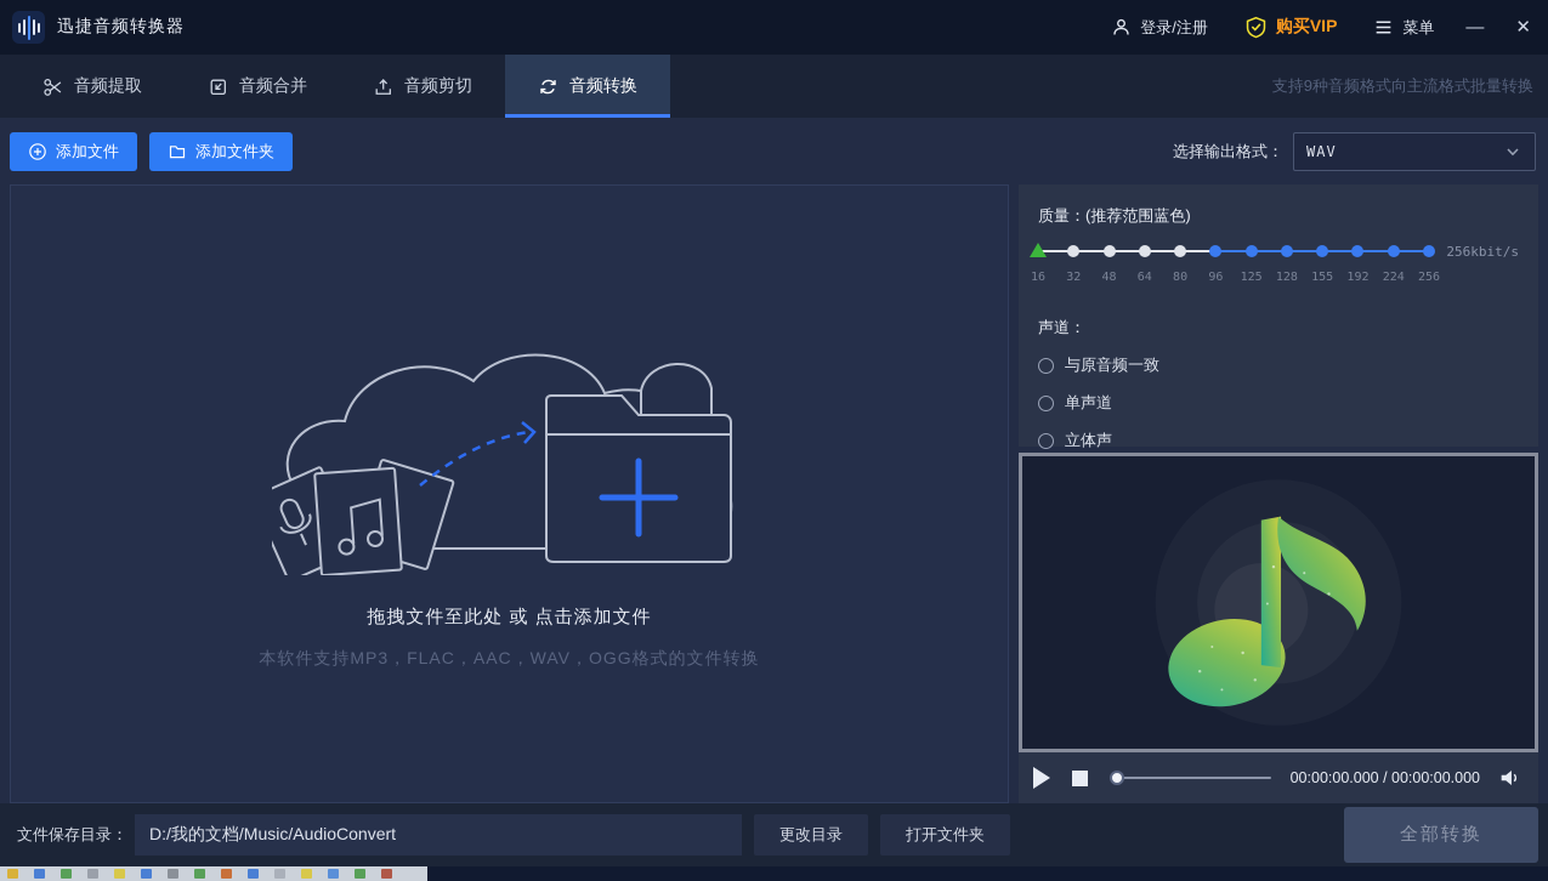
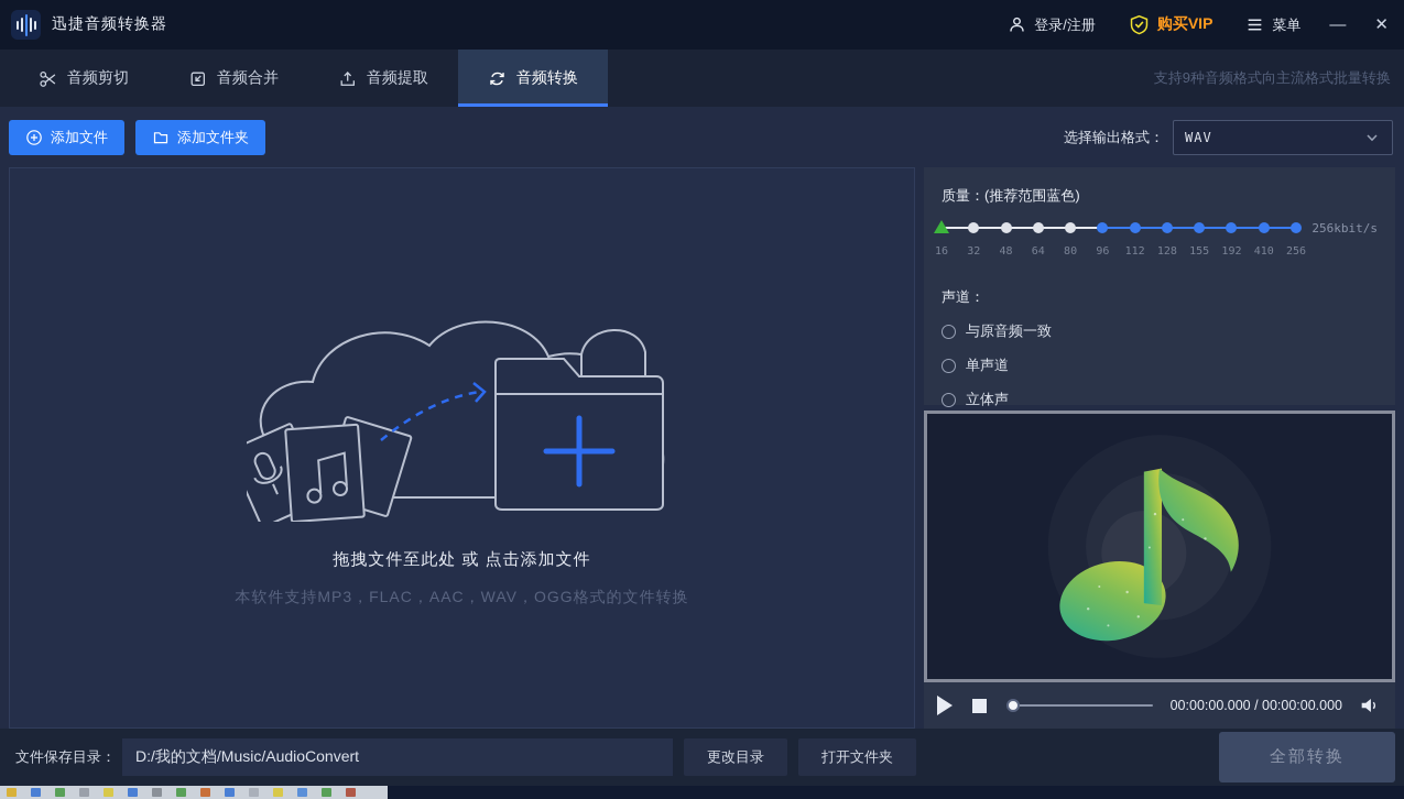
  迅捷音频转换器
  登录/注册
  购买VIP
  菜单
  —
  ✕
- 音频提取
+ 音频剪切
  音频合并
- 音频剪切
+ 音频提取
  音频转换
  支持9种音频格式向主流格式批量转换
  添加文件
  添加文件夹
  选择输出格式：
  WAV
  拖拽文件至此处 或 点击添加文件
  本软件支持MP3，FLAC，AAC，WAV，OGG格式的文件转换
  质量：(推荐范围蓝色)
  16
  32
  48
  64
  80
  96
- 125
+ 112
  128
  155
  192
- 224
+ 410
  256
  256kbit/s
  声道：
  与原音频一致
  单声道
  立体声
  00:00:00.000 / 00:00:00.000
  文件保存目录：
  D:/我的文档/Music/AudioConvert
  更改目录
  打开文件夹
  全部转换
